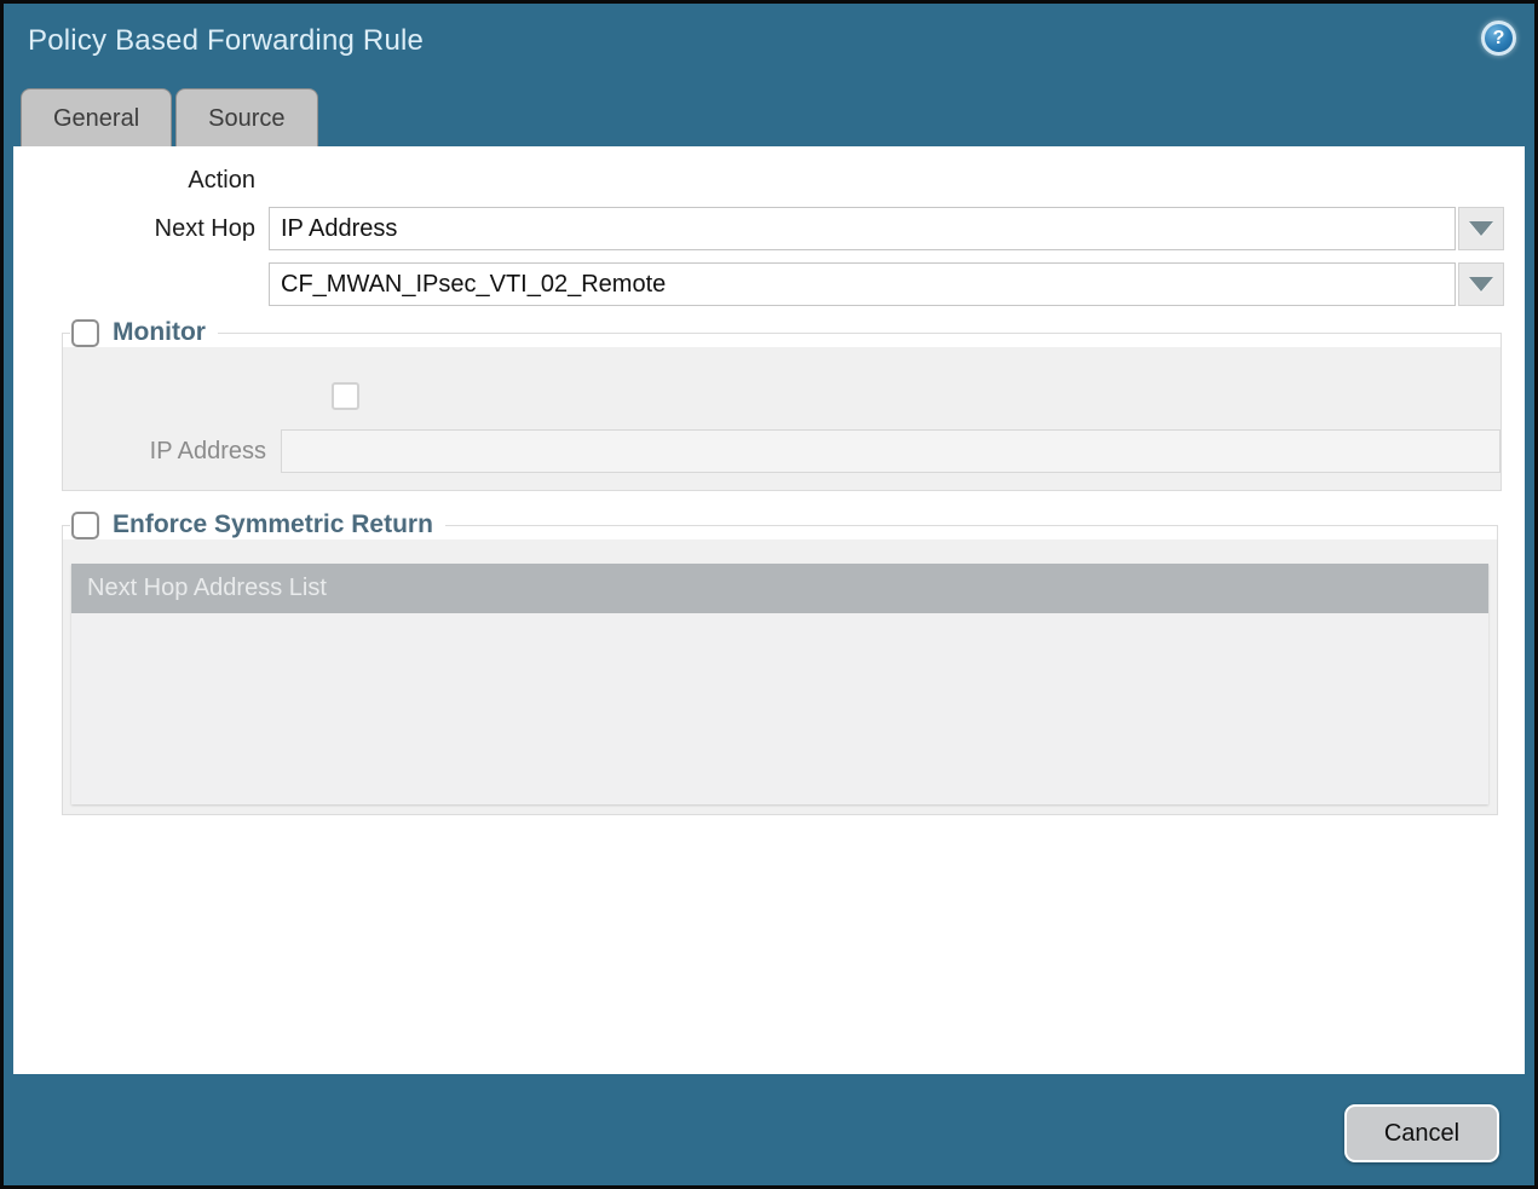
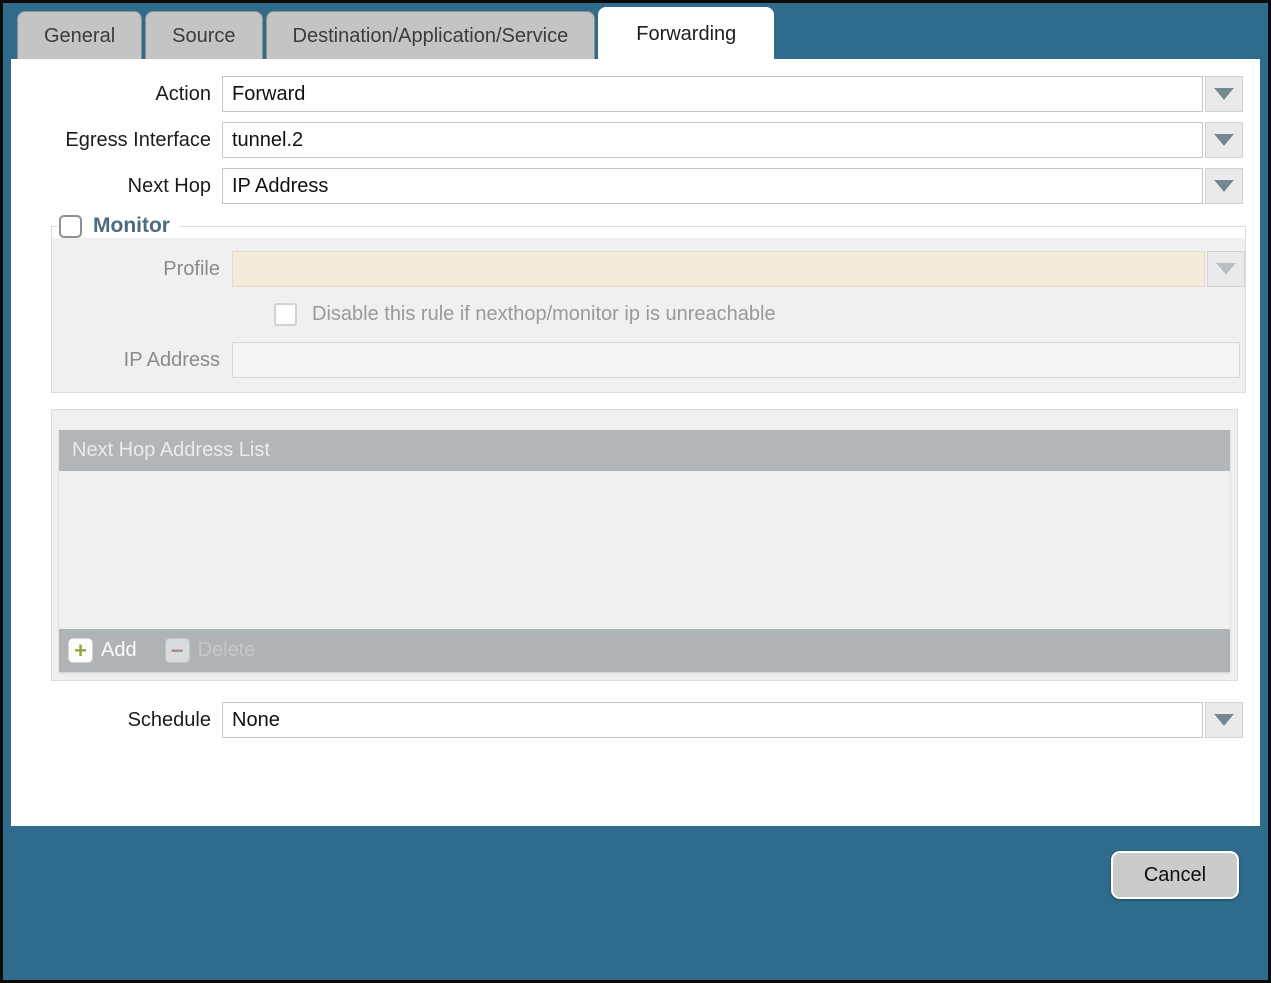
- Policy Based Forwarding Rule
- ?
  General
  Source
+ Destination/Application/Service
+ Forwarding
  Action
+ Forward
+ Egress Interface
+ tunnel.2
  Next Hop
  IP Address
- CF_MWAN_IPsec_VTI_02_Remote
  Monitor
+ Profile
+ Disable this rule if nexthop/monitor ip is unreachable
  IP Address
- Enforce Symmetric Return
  Next Hop Address List
+ +
+ Add
+ −
+ Schedule
+ None
  Cancel
